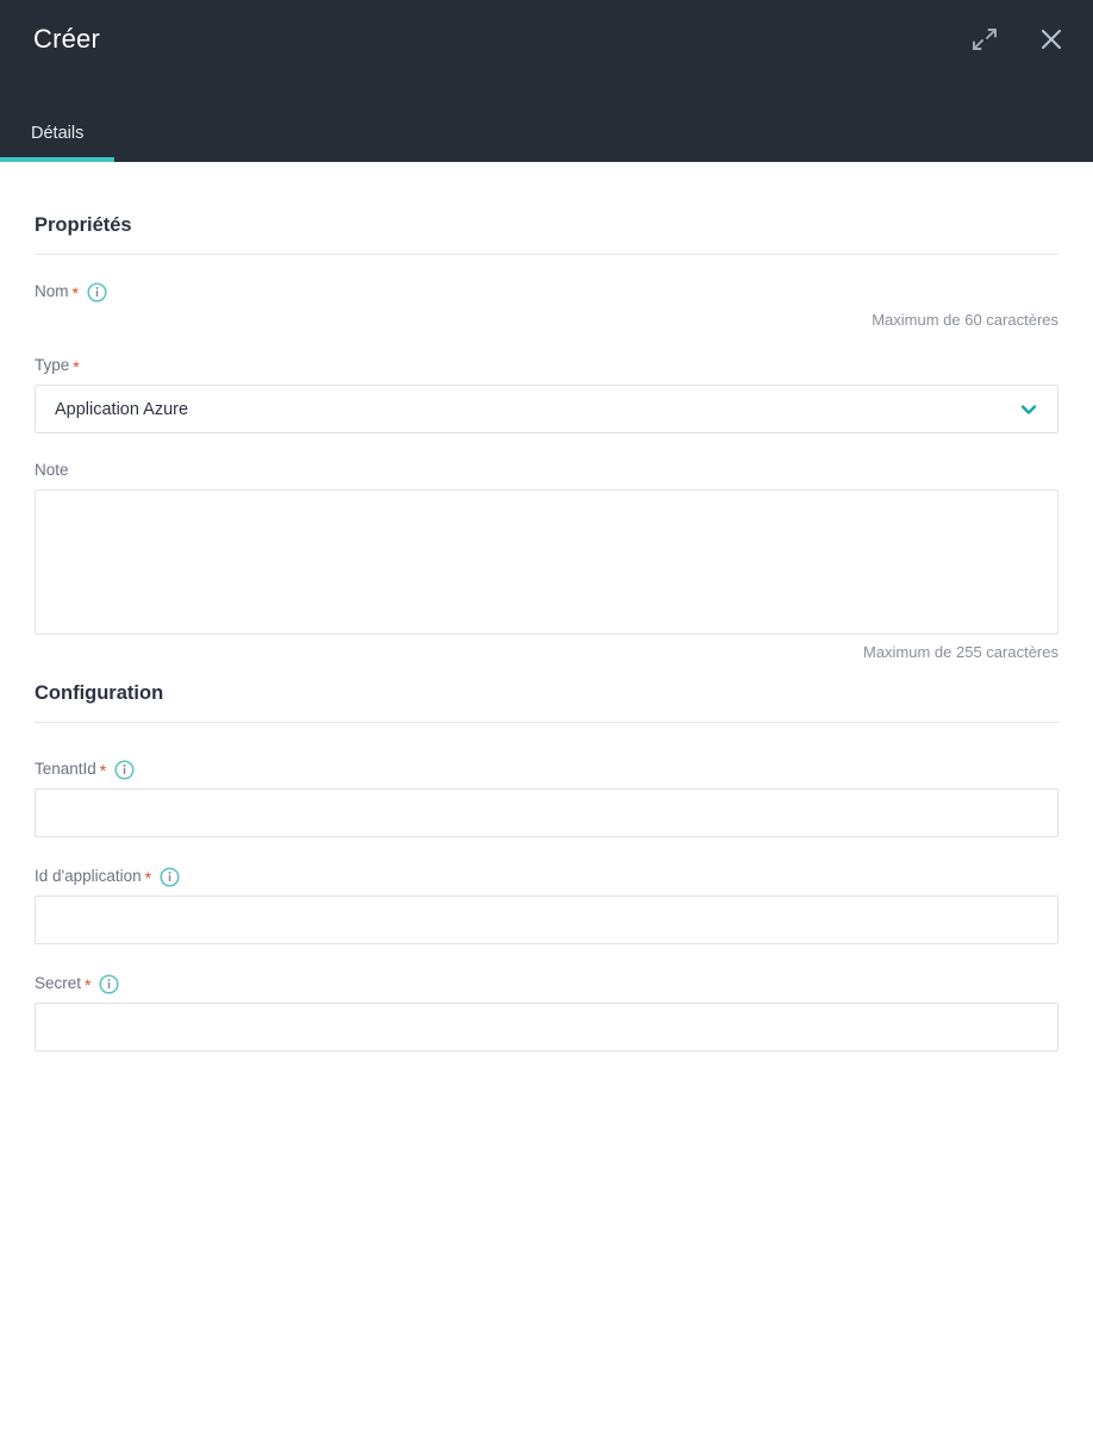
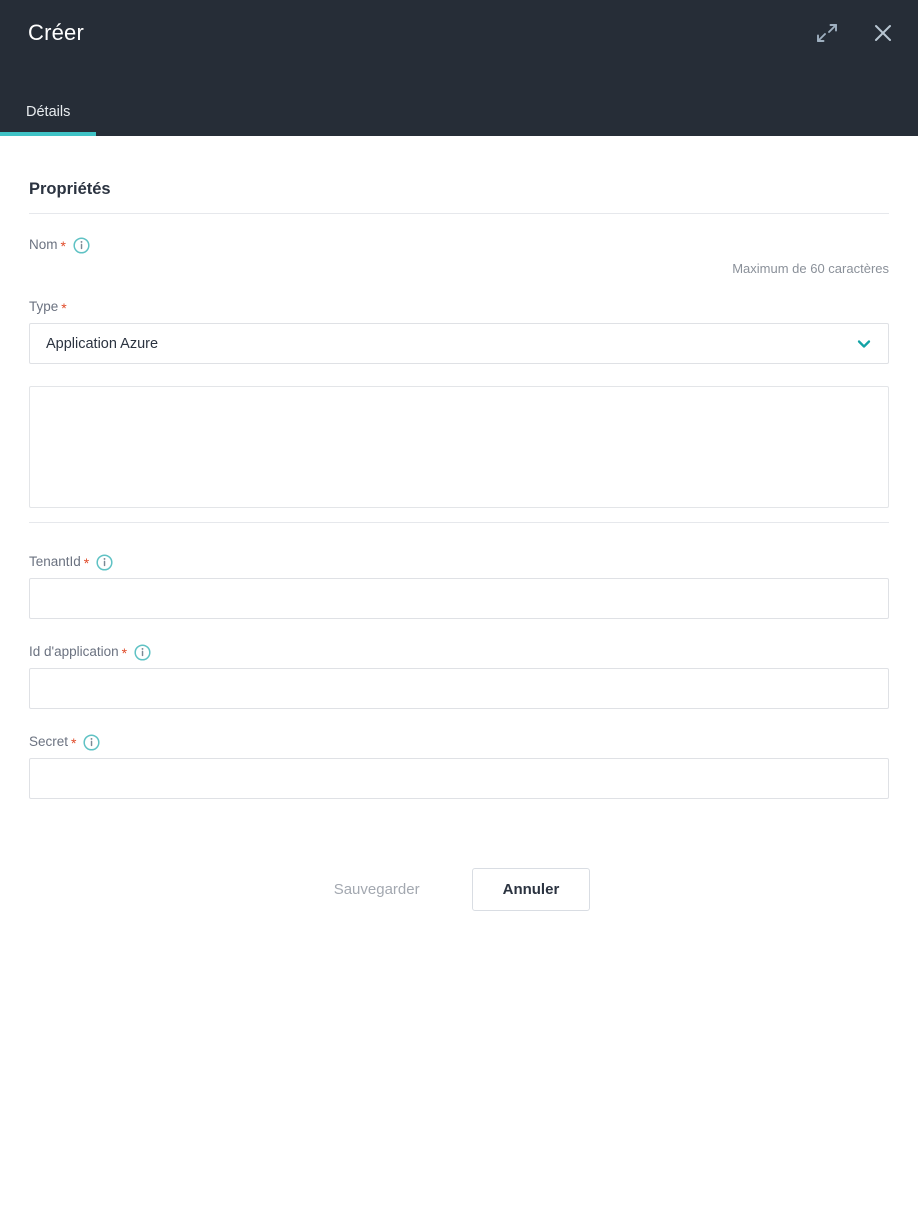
  Créer
  Détails
  Propriétés
  Nom
  *
  Maximum de 60 caractères
  Type
  *
  Application Azure
- Note
- Maximum de 255 caractères
- Configuration
  TenantId
  *
  Id d'application
  *
  Secret
  *
+ Sauvegarder
+ Annuler
